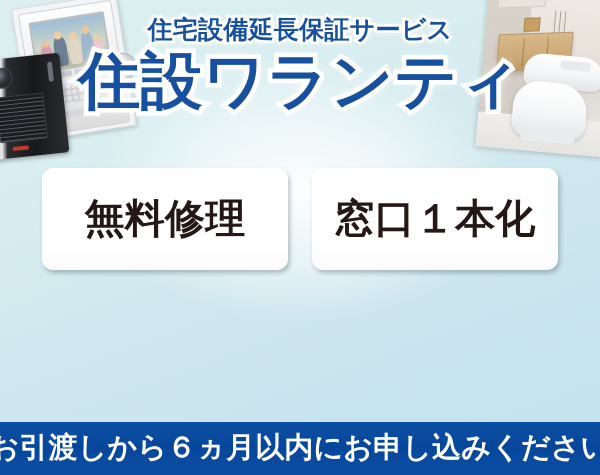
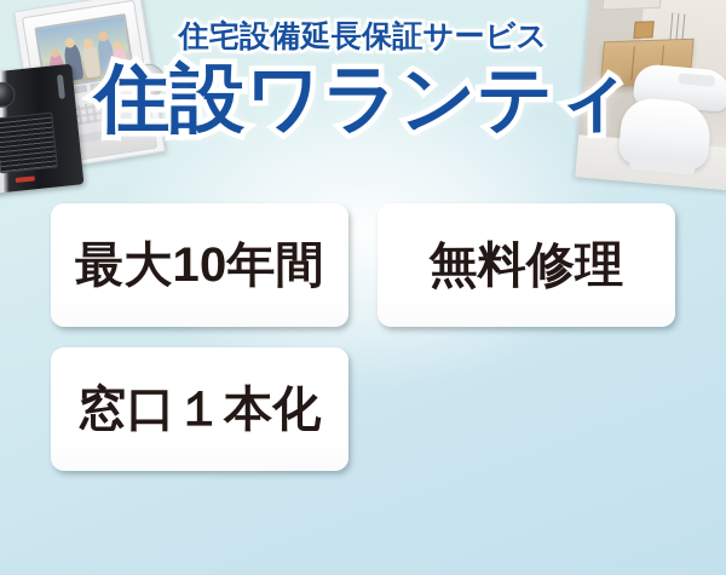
  住宅設備延長保証サービス
  住設ワランティ
+ 最大10年間
  無料修理
  窓口１本化
- お引渡しから６ヵ月以内にお申し込みください
